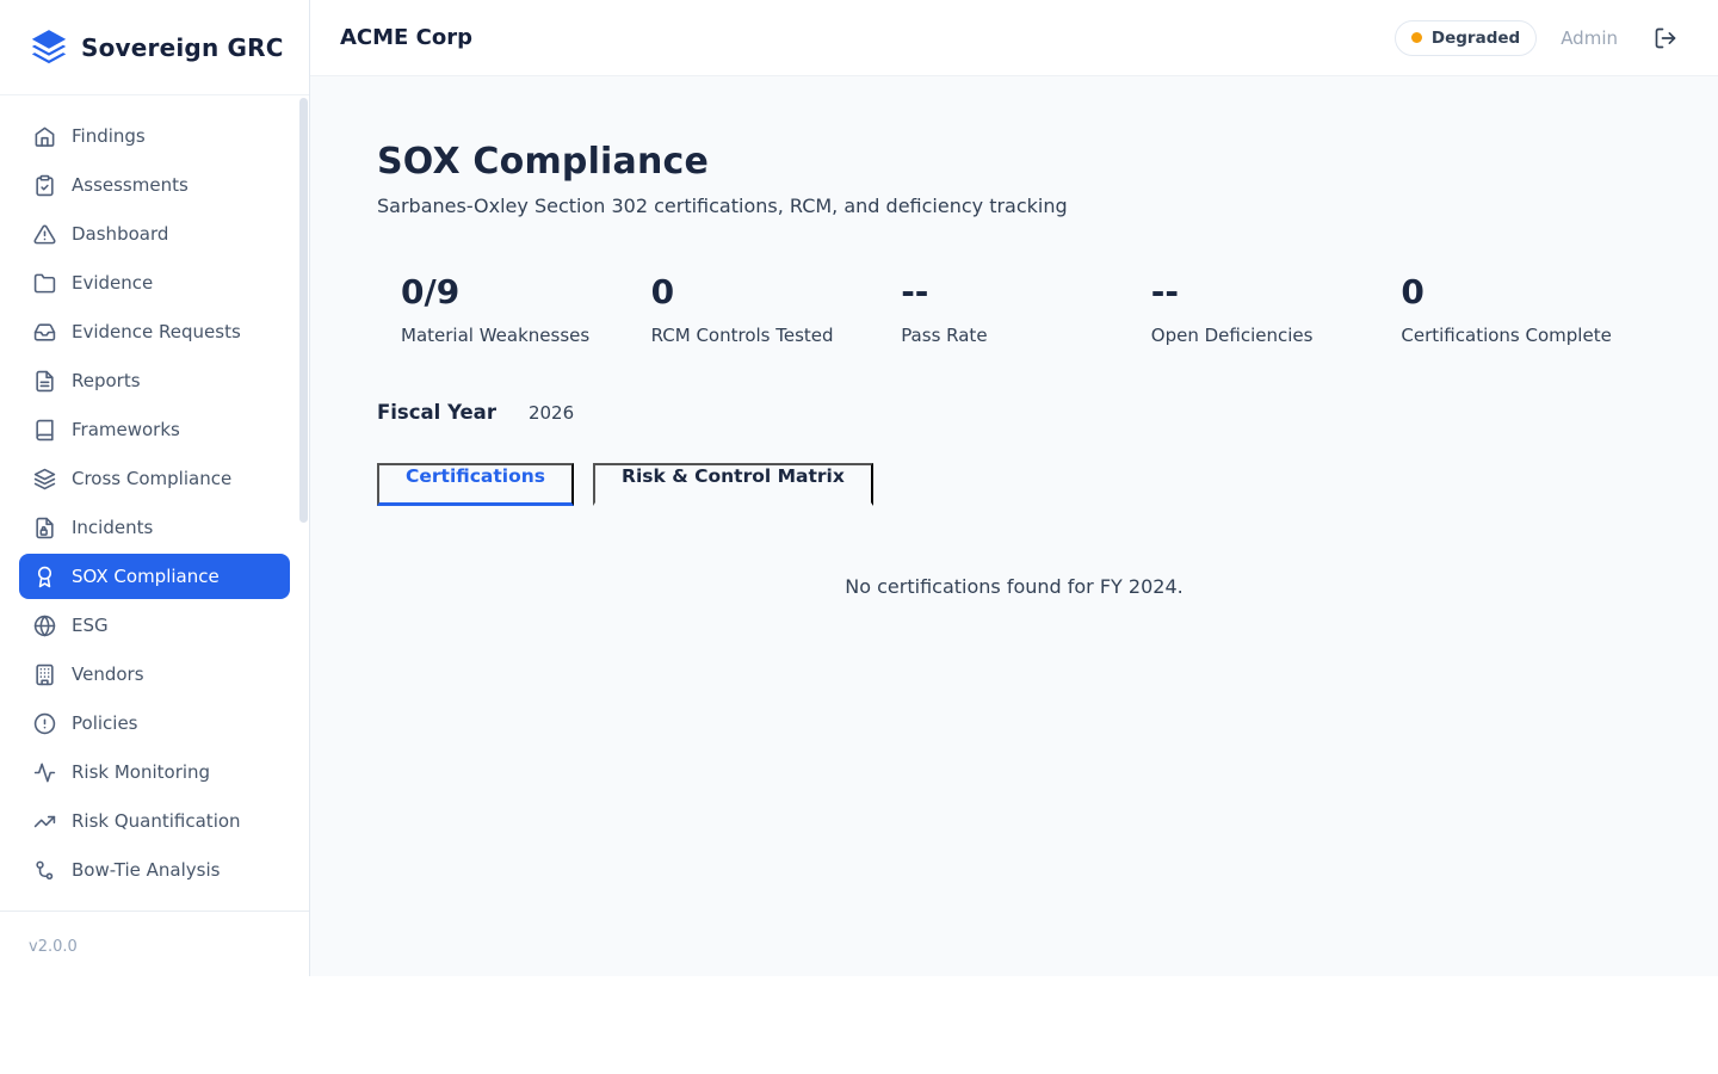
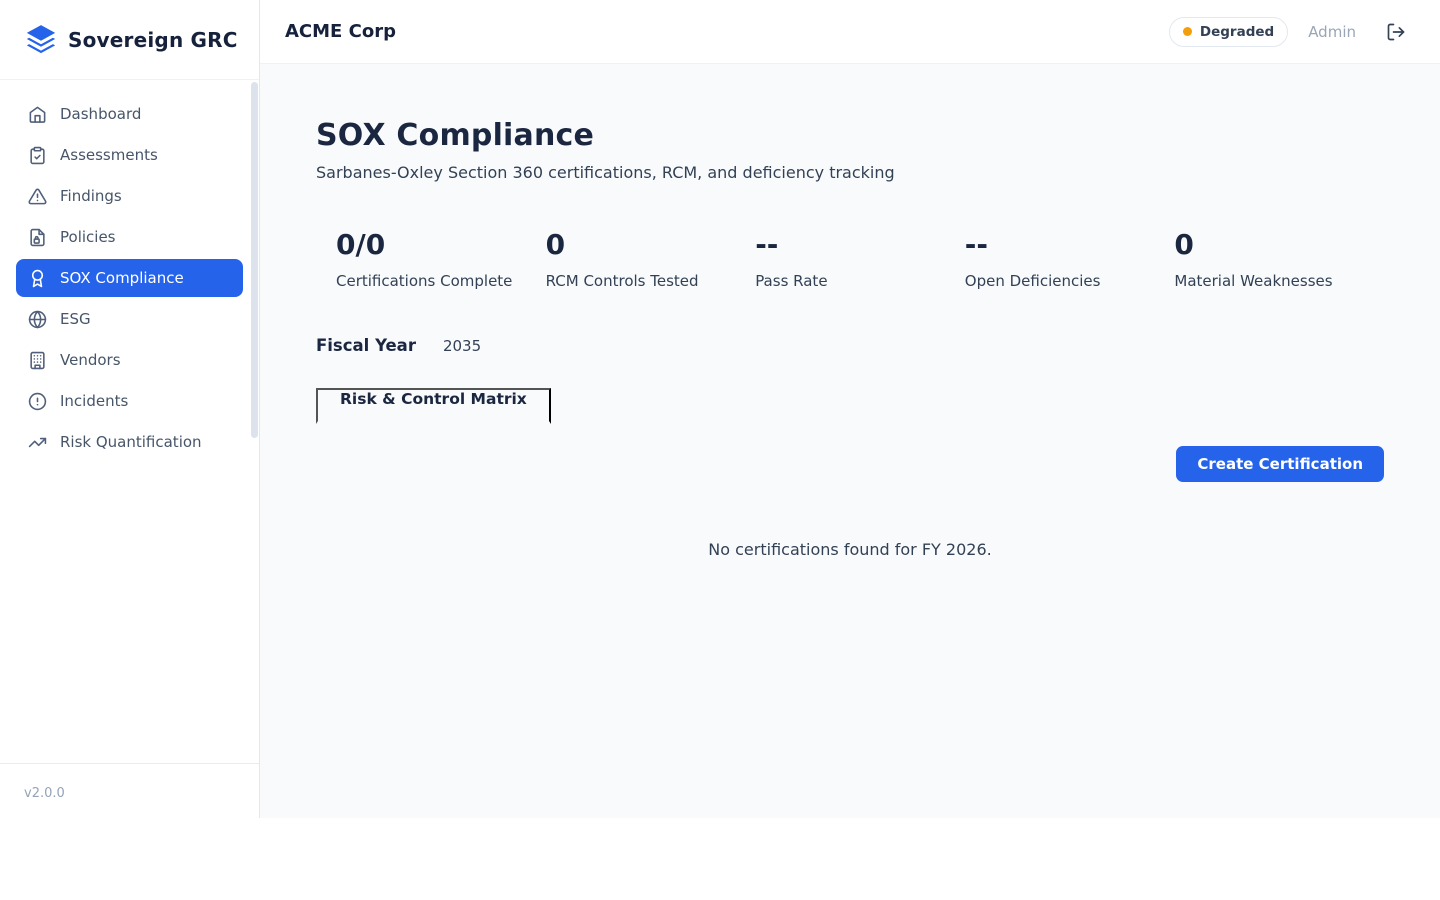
  Sovereign GRC
- Findings
+ Dashboard
  Assessments
- Dashboard
+ Findings
- Evidence
- Evidence Requests
- Reports
- Frameworks
- Cross Compliance
- Incidents
+ Policies
  SOX Compliance
  ESG
  Vendors
- Policies
+ Incidents
- Risk Monitoring
  Risk Quantification
- Bow-Tie Analysis
  v2.0.0
  ACME Corp
  Degraded
  Admin
  SOX Compliance
- Sarbanes-Oxley Section 302 certifications, RCM, and deficiency tracking
+ Sarbanes-Oxley Section 360 certifications, RCM, and deficiency tracking
- 0/9
+ 0/0
- Material Weaknesses
+ Certifications Complete
  0
  RCM Controls Tested
  --
  Pass Rate
  --
  Open Deficiencies
  0
- Certifications Complete
+ Material Weaknesses
  Fiscal Year
- 2026
+ 2035
- Certifications
  Risk & Control Matrix
+ Create Certification
- No certifications found for FY 2024.
+ No certifications found for FY 2026.
